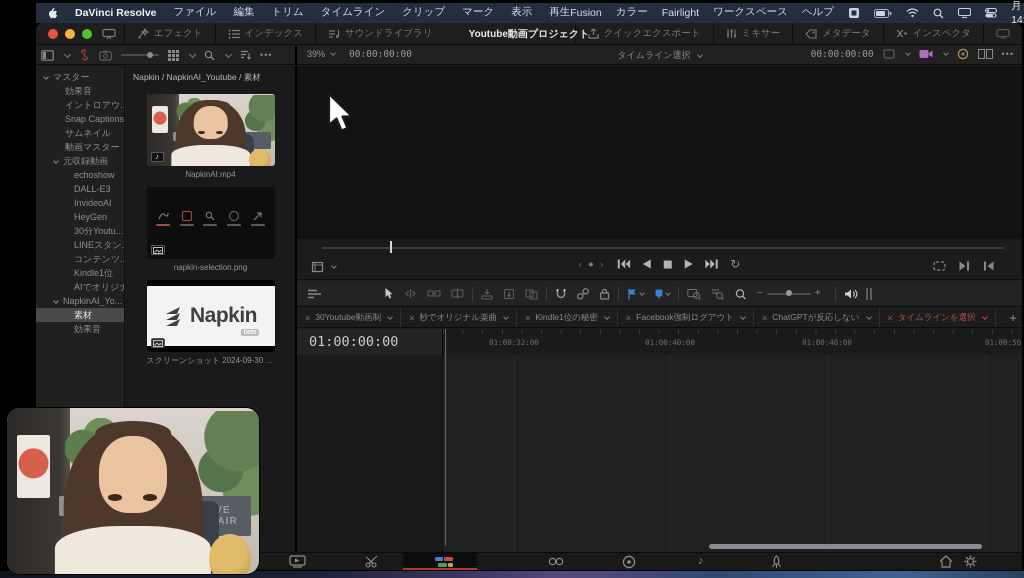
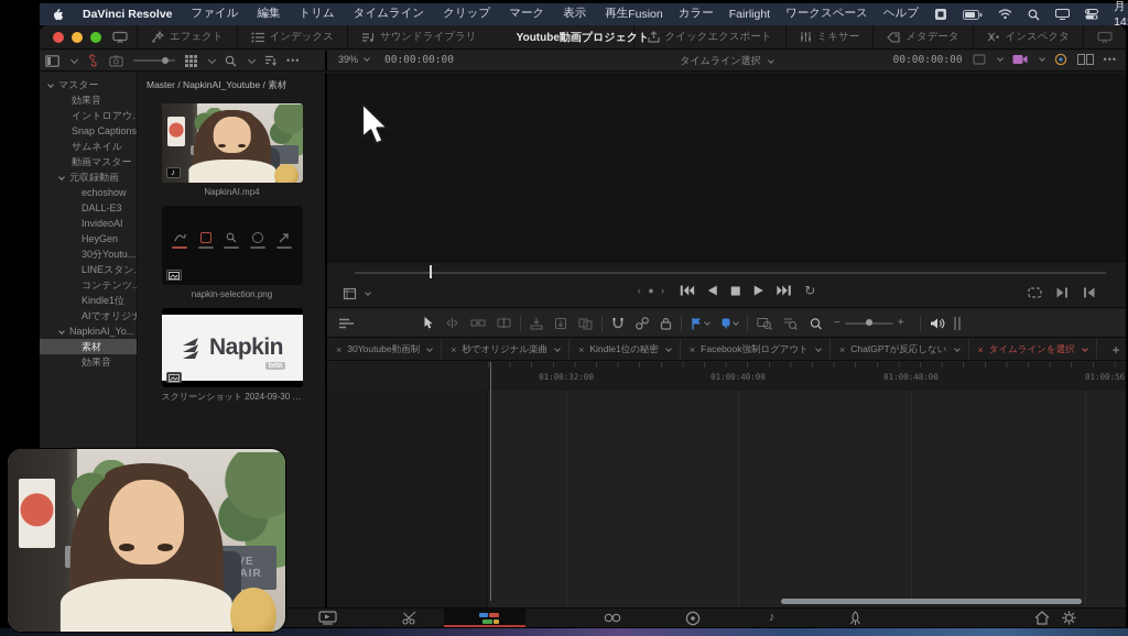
  DaVinci Resolve
  ファイル
  編集
  トリム
  タイムライン
  クリップ
  マーク
  表示
  再生
  Fusion
  カラー
  Fairlight
  ワークスペース
  ヘルプ
  エフェクト
  インデックス
  サウンドライブラリ
  Youtube動画プロジェクト
  クイックエクスポート
  ミキサー
  メタデータ
  インスペクタ
  •••
  39%
  00:00:00:00
  タイムライン選択
  00:00:00:00
  •••
  マスター
  効果音
  イントロアウ.
  Snap Captions
  サムネイル
  動画マスター
  元収録動画
  echoshow
  DALL-E3
  InvideoAI
  HeyGen
  30分Youtu...
  LINEスタン.
  コンテンツ..
  Kindle1位
  AIでオリジナ
  NapkinAI_Yo...
  素材
  効果音
- Napkin / NapkinAI_Youtube / 素材
+ Master / NapkinAI_Youtube / 素材
  ♪
  NapkinAI.mp4
  napkin-selection.png
  Napkin
  スクリーンショット 2024-09-30 14
  ‹ ● ›
  ↻
  −
  +
  ×
  30Youtube動画制
  ×
  秒でオリジナル楽曲
  ×
  Kindle1位の秘密
  ×
  Facebook強制ログアウト
  ×
  ChatGPTが反応しない
  ×
  タイムラインを選択
  +
- 01:00:00:00
  01:00:32:00
  01:00:40:00
  01:00:48:00
  01:00:56
  ♪
